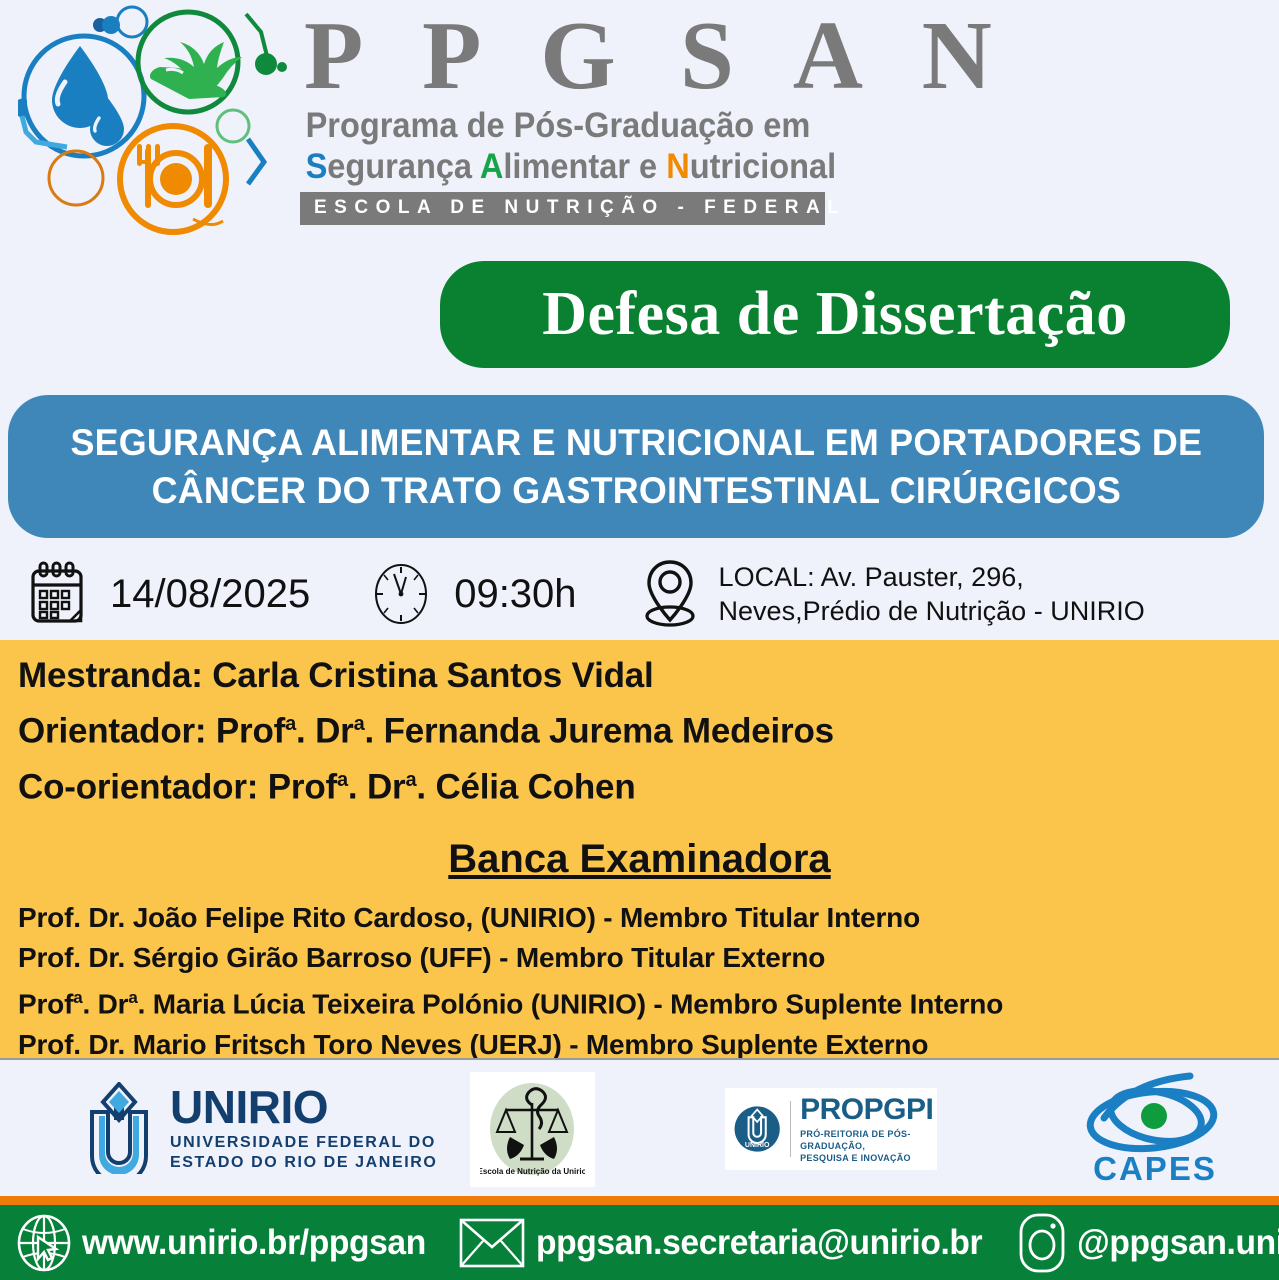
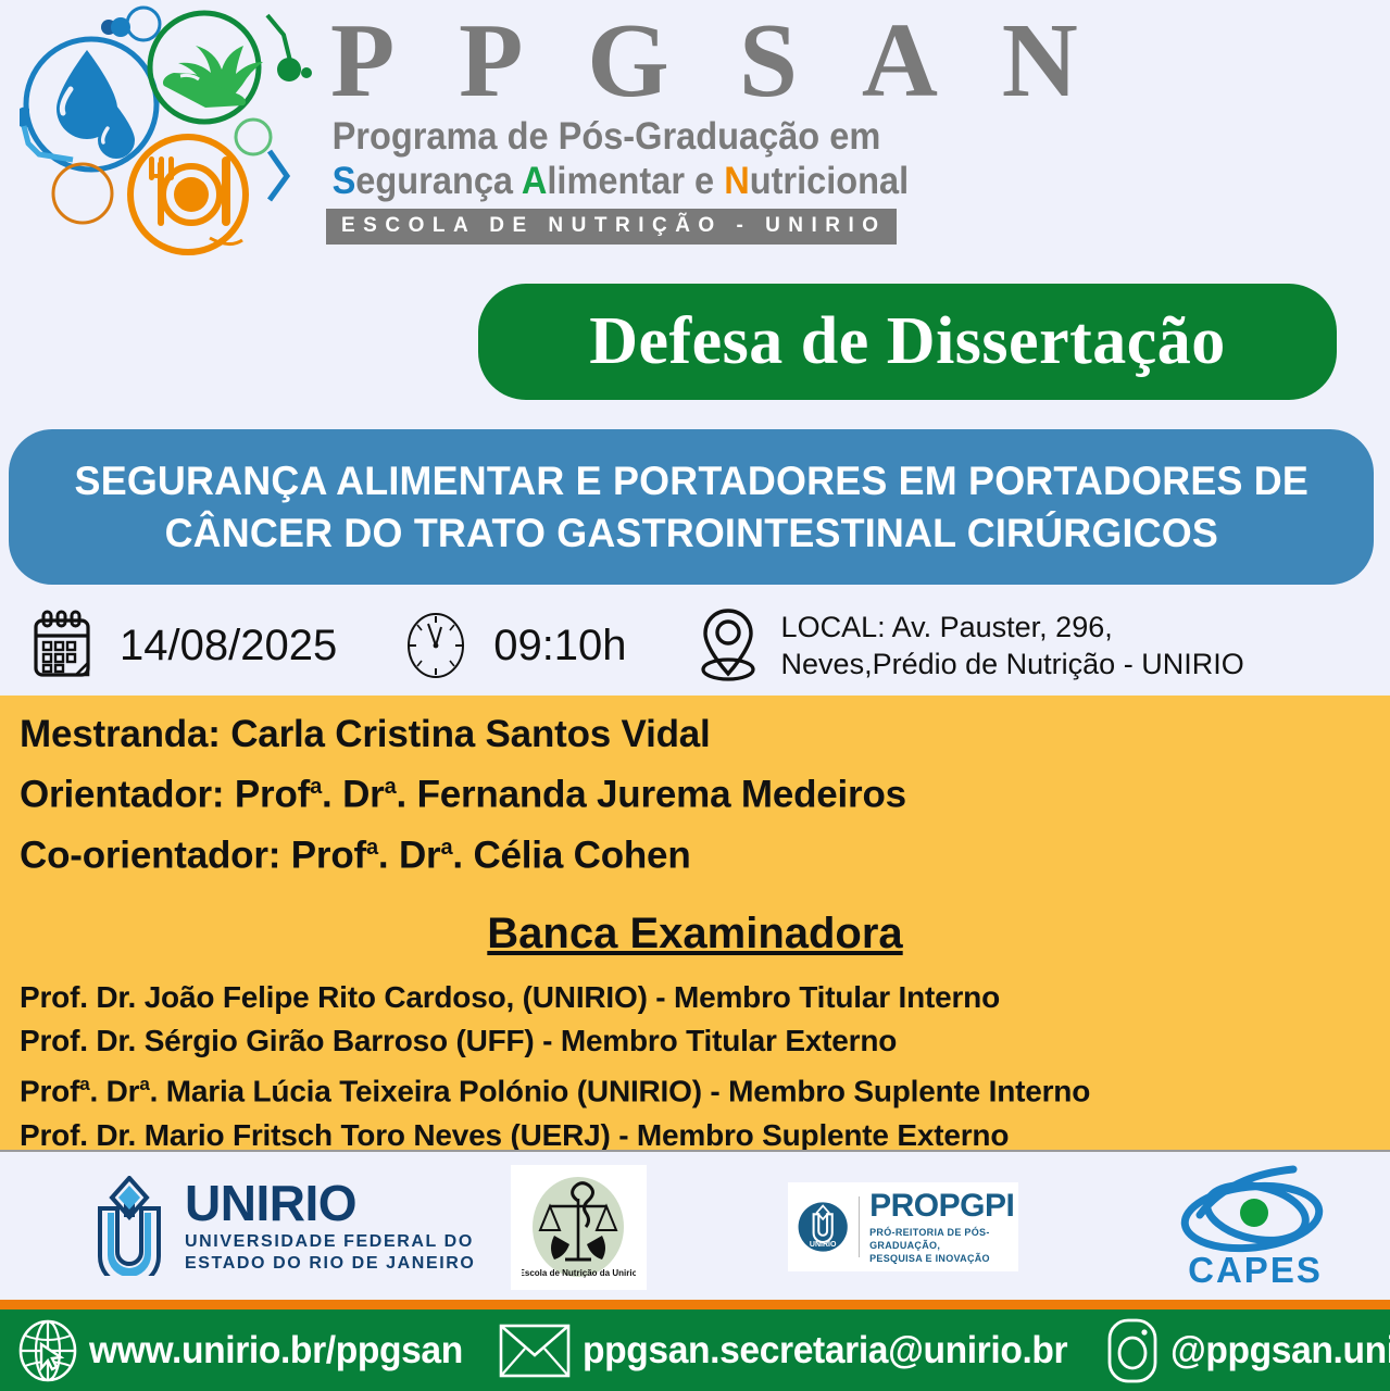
  P P G S A N
  Programa de Pós-Graduação em
  Segurança Alimentar e Nutricional
- ESCOLA DE NUTRIÇÃO - FEDERAL
+ ESCOLA DE NUTRIÇÃO - UNIRIO
  Defesa de Dissertação
- SEGURANÇA ALIMENTAR E NUTRICIONAL EM PORTADORES DE
+ SEGURANÇA ALIMENTAR E PORTADORES EM PORTADORES DE
  CÂNCER DO TRATO GASTROINTESTINAL CIRÚRGICOS
  14/08/2025
- 09:30h
+ 09:10h
  LOCAL: Av. Pauster, 296,
  Neves,Prédio de Nutrição - UNIRIO
  Mestranda: Carla Cristina Santos Vidal
  Orientador: Profa. Dra. Fernanda Jurema Medeiros
  Co-orientador: Profa. Dra. Célia Cohen
  Banca Examinadora
  Prof. Dr. João Felipe Rito Cardoso, (UNIRIO) - Membro Titular Interno
  Prof. Dr. Sérgio Girão Barroso (UFF) - Membro Titular Externo
  Profa. Dra. Maria Lúcia Teixeira Polónio (UNIRIO) - Membro Suplente Interno
  Prof. Dr. Mario Fritsch Toro Neves (UERJ) - Membro Suplente Externo
  UNIRIO
  UNIVERSIDADE FEDERAL DO
  ESTADO DO RIO DE JANEIRO
  Escola de Nutrição da Unirio
  PROPGPI
  PRÓ-REITORIA DE PÓS-GRADUAÇÃO,
  PESQUISA E INOVAÇÃO
  CAPES
  www.unirio.br/ppgsan
  ppgsan.secretaria@unirio.br
  @ppgsan.un
